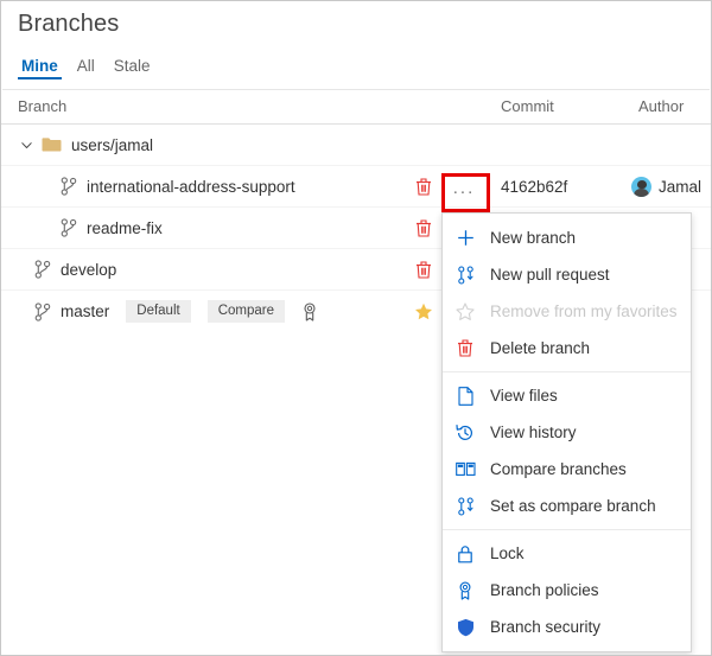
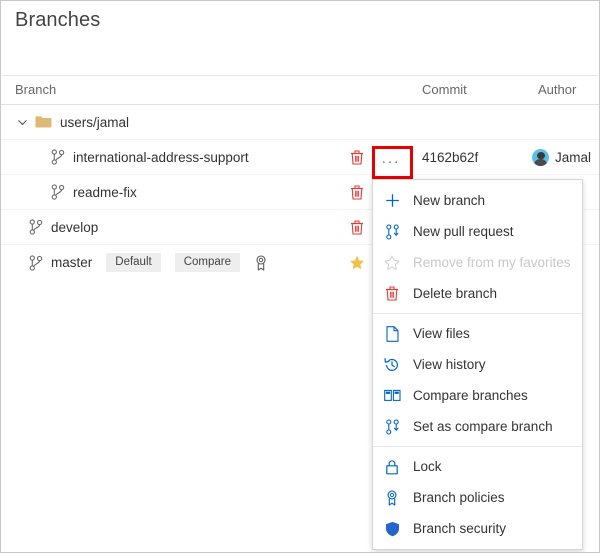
  Branches
- Mine
- All
- Stale
  Branch
  Commit
  Author
  users/jamal
  international-address-support
  ...
  4162b62f
  Jamal
  readme-fix
  develop
  master
  Default
  Compare
  New branch
  New pull request
  Remove from my favorites
  Delete branch
  View files
  View history
  Compare branches
  Set as compare branch
  Lock
  Branch policies
  Branch security
